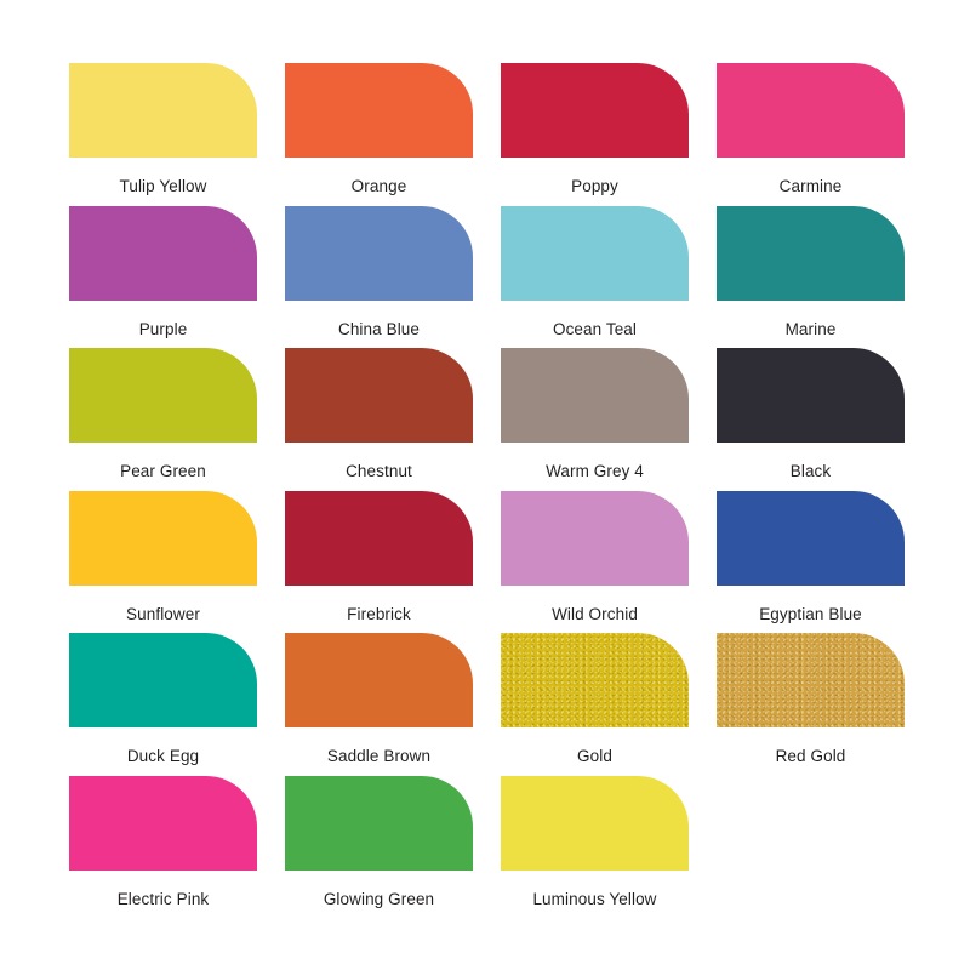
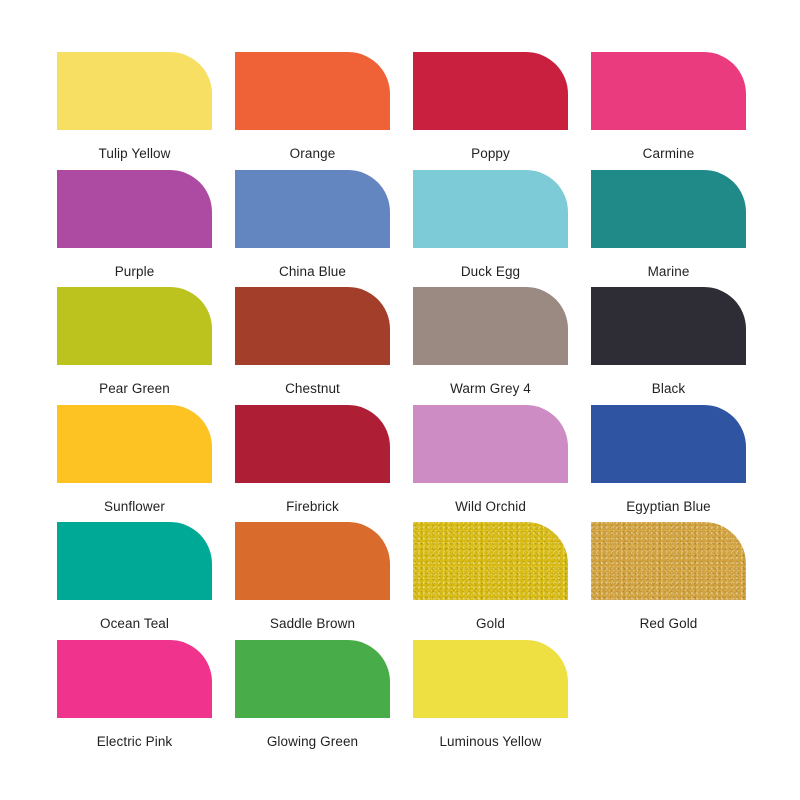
  Tulip Yellow
  Orange
  Poppy
  Carmine
  Purple
  China Blue
- Ocean Teal
+ Duck Egg
  Marine
  Pear Green
  Chestnut
  Warm Grey 4
  Black
  Sunflower
  Firebrick
  Wild Orchid
  Egyptian Blue
- Duck Egg
+ Ocean Teal
  Saddle Brown
  Gold
  Red Gold
  Electric Pink
  Glowing Green
  Luminous Yellow
